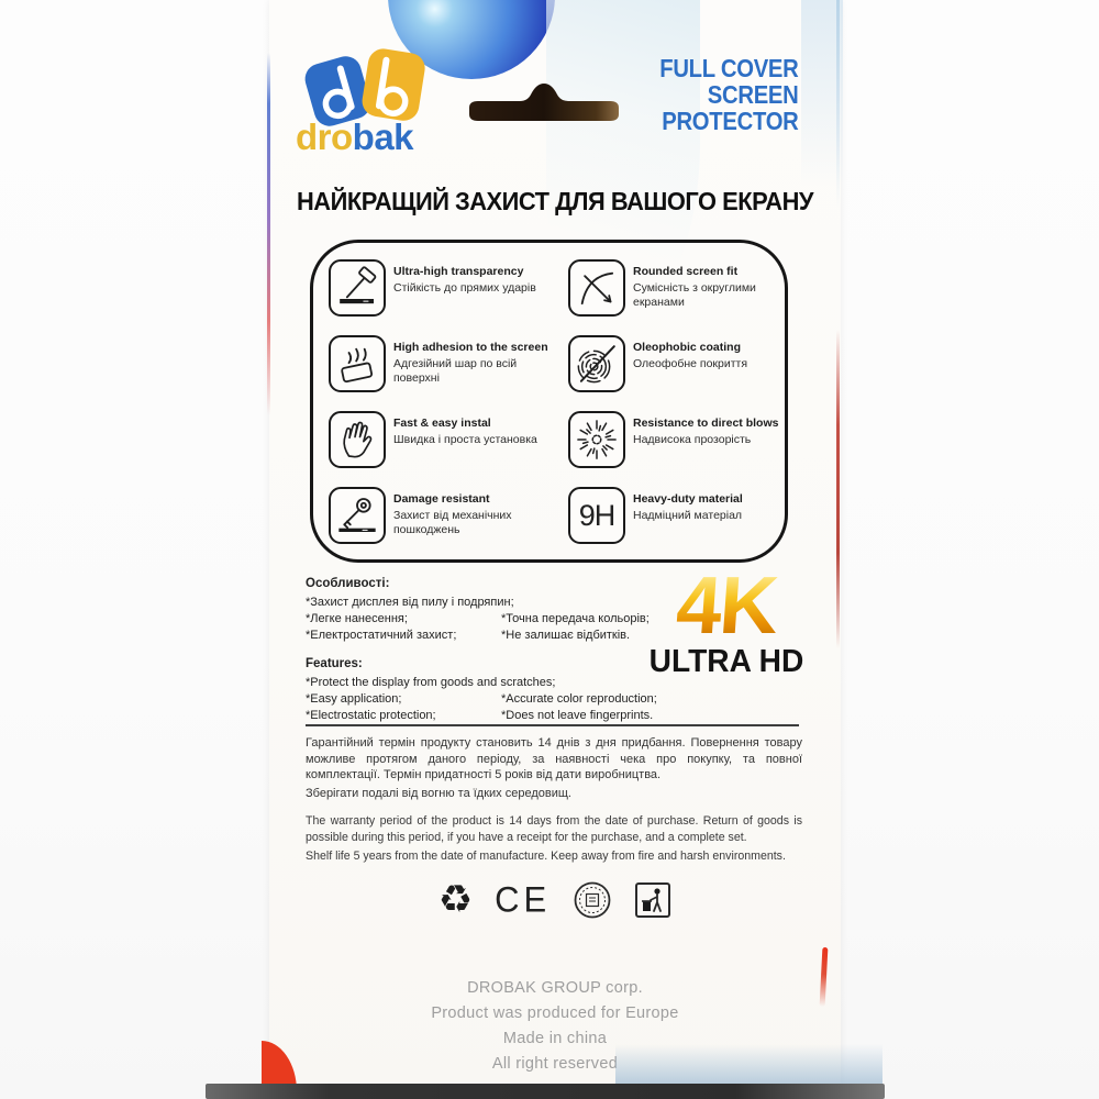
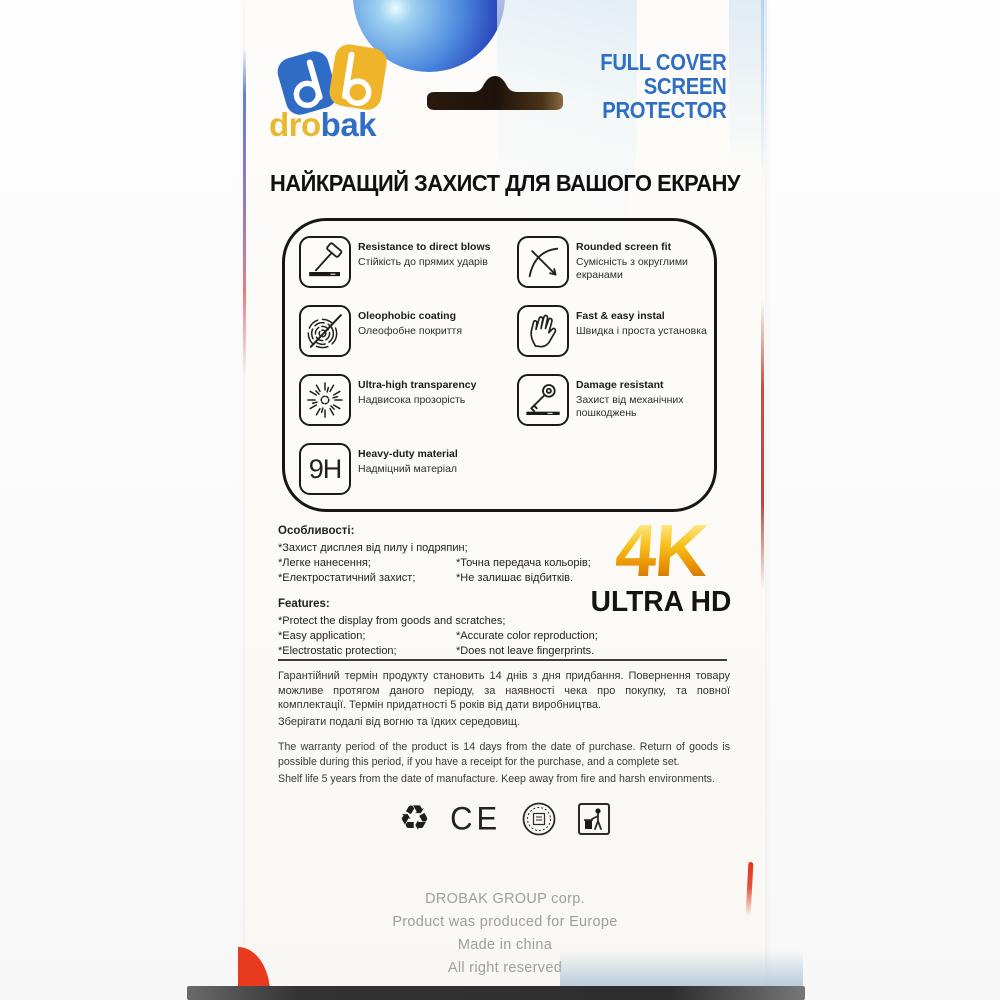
  drobak
  FULL COVER
  SCREEN
  PROTECTOR
  НАЙКРАЩИЙ ЗАХИСТ ДЛЯ ВАШОГО ЕКРАНУ
- Ultra-high transparency
+ Resistance to direct blows
  Стійкість до прямих ударів
  Rounded screen fit
  Сумісність з округлими екранами
- High adhesion to the screen
- Адгезійний шар по всій поверхні
  Oleophobic coating
  Олеофобне покриття
  Fast & easy instal
  Швидка і проста установка
- Resistance to direct blows
+ Ultra-high transparency
  Надвисока прозорість
  Damage resistant
  Захист від механічних пошкоджень
  9H
  Heavy-duty material
  Надміцний матеріал
  Особливості:
  *Захист дисплея від пилу і подряпин;
  *Легке нанесення;
  *Точна передача кольо
  *Електростатичний захист;
  *Не залишає відбитків.
  Features:
  *Protect the display from goods and scratches;
  *Easy application;
  *Accurate color reproduction;
  *Electrostatic protection;
  *Does not leave fingerprints.
  ULTRA HD
  Гарантійний термін продукту становить 14 днів з дня придбання. Повернення товару можливе протягом даного періоду, за наявності чека про покупку, та повної комплектації. Термін придатності 5 років від дати виробництва.
  Зберігати подалі від вогню та їдких середовищ.
  The warranty period of the product is 14 days from the date of purchase. Return of goods is possible during this period, if you have a receipt for the purchase, and a complete set.
  Shelf life 5 years from the date of manufacture. Keep away from fire and harsh environments.
  ♻
  CE
  DROBAK GROUP corp.
  Product was produced for Europe
  Made in china
  All right reserved
